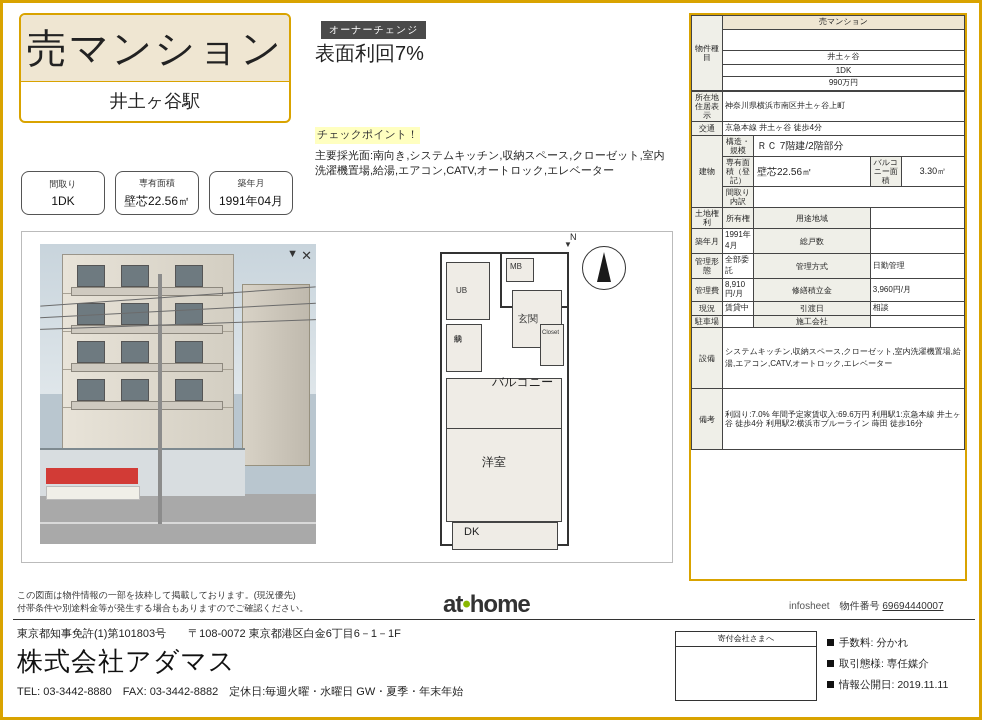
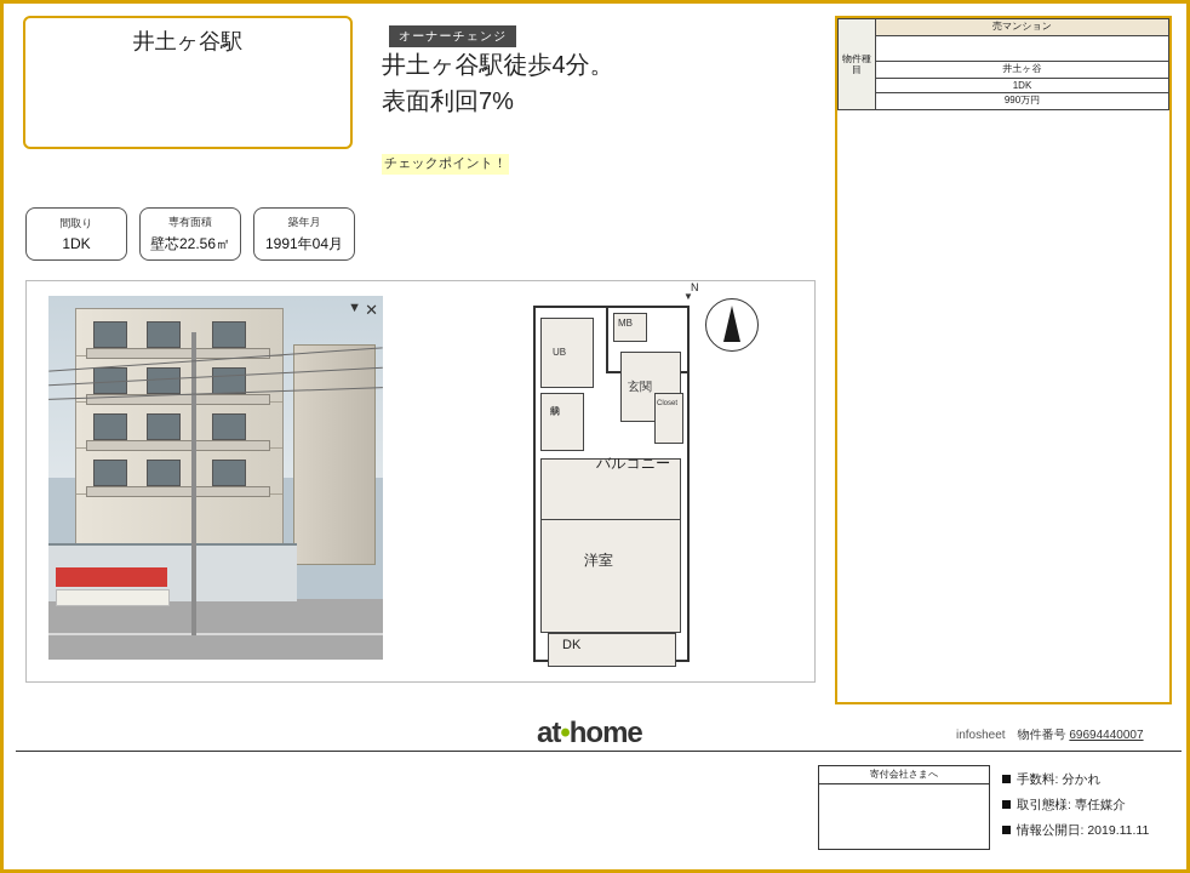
- 売マンション
  井土ヶ谷駅
  オーナーチェンジ
+ 井土ヶ谷駅徒歩4分。
  表面利回7%
  チェックポイント！
- 主要採光面:南向き,システムキッチン,収納スペース,クローゼット,室内洗濯機置場,給湯,エアコン,CATV,オートロック,エレベーター
  間取り
  1DK
  専有面積
  壁芯22.56㎡
  築年月
  1991年04月
  ▼
  ✕
  N
  ▼
  UB
  MB
  玄関
  バルコニー
  洋室
  DK
  物件種目	売マンション
  井土ヶ谷
  1DK
  990万円
- 所在地住居表示	神奈川県横浜市南区井土ヶ谷上町
- 交通	京急本線 井土ヶ谷 徒歩4分
- 建物	構造・規模	ＲＣ 7階建/2階部分
- 専有面積（登記）	壁芯22.56㎡	バルコニー面積	3.30㎡
- 間取り内訳
- 土地権利	所有権	用途地域
- 築年月	1991年4月	総戸数
- 管理形態	全部委託	管理方式	日勤管理
- 管理費	8,910円/月	修繕積立金	3,960円/月
- 現況	賃貸中	引渡日	相談
- 駐車場		施工会社
- 設備	システムキッチン,収納スペース,クローゼット,室内洗濯機置場,給湯,エアコン,CATV,オートロック,エレベーター
- 備考	利回り:7.0% 年間予定家賃収入:69.6万円 利用駅1:京急本線 井土ヶ谷 徒歩4分 利用駅2:横浜市ブルーライン 蒔田 徒歩16分
- この図面は物件情報の一部を抜粋して掲載しております。(現況優先)
- 付帯条件や別途料金等が発生する場合もありますのでご確認ください。
  at•home
  infosheet 物件番号 69694440007
- 東京都知事免許(1)第101803号 〒108-0072 東京都港区白金6丁目6－1－1F
- 株式会社アダマス
- TEL: 03-3442-8880 FAX: 03-3442-8882 定休日:毎週火曜・水曜日 GW・夏季・年末年始
  寄付会社さまへ
  手数料: 分かれ
  取引態様: 専任媒介
  情報公開日: 2019.11.11
